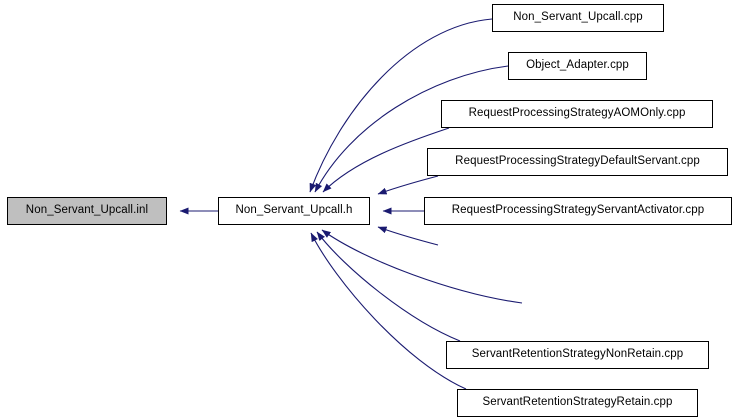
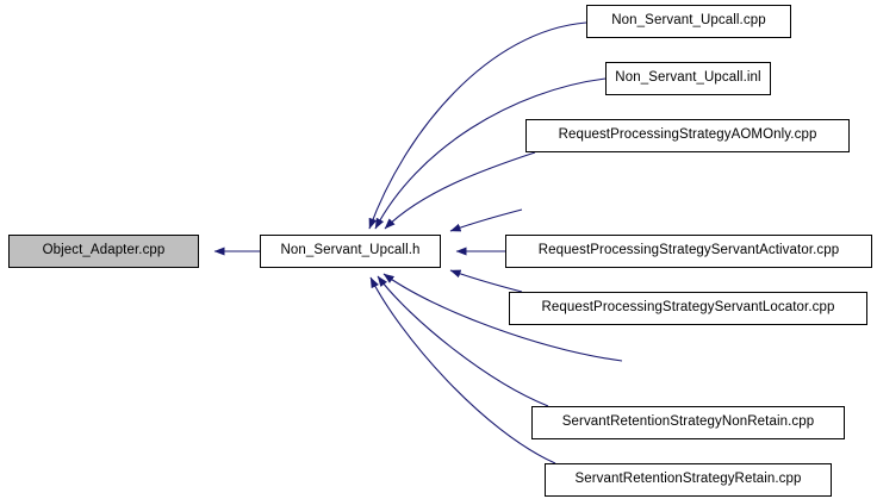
- Non_Servant_Upcall.inl
+ Object_Adapter.cpp
  Non_Servant_Upcall.h
  Non_Servant_Upcall.cpp
- Object_Adapter.cpp
+ Non_Servant_Upcall.inl
  RequestProcessingStrategyAOMOnly.cpp
- RequestProcessingStrategyDefaultServant.cpp
  RequestProcessingStrategyServantActivator.cpp
+ RequestProcessingStrategyServantLocator.cpp
  ServantRetentionStrategyNonRetain.cpp
  ServantRetentionStrategyRetain.cpp
